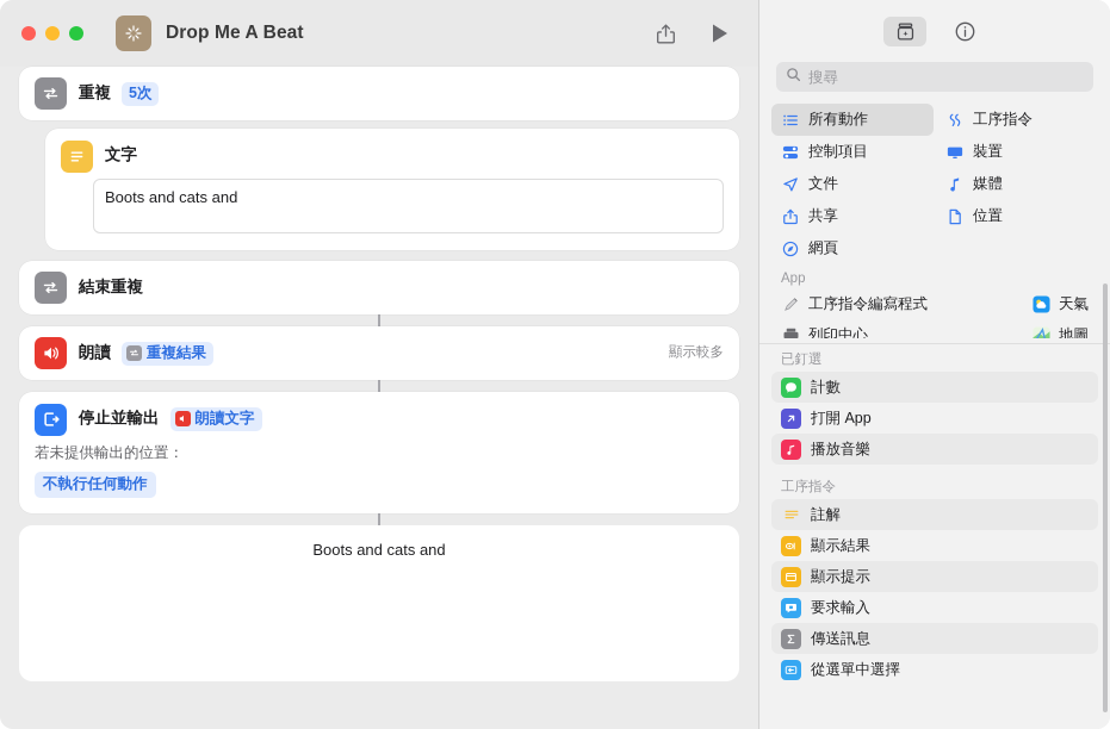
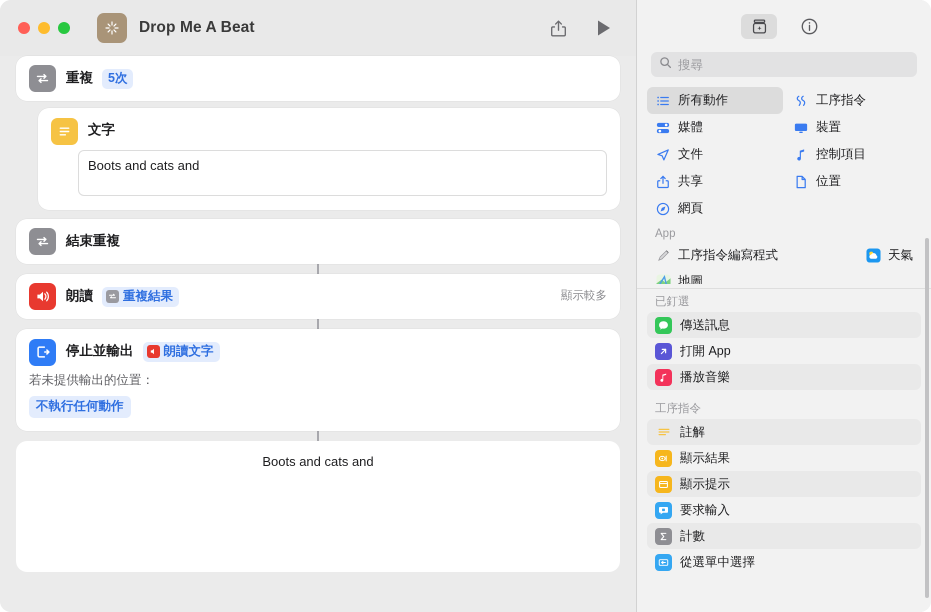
  Drop Me A Beat
  重複
  5次
  文字
  Boots and cats and
  結束重複
  朗讀
  重複結果
  顯示較多
  停止並輸出
  朗讀文字
  若未提供輸出的位置：
  不執行任何動作
  Boots and cats and
  搜尋
  所有動作
  工序指令
- 控制項目
+ 媒體
  裝置
  文件
- 媒體
+ 控制項目
  共享
  位置
  網頁
  App
  工序指令編寫程式
  天氣
- 列印中心
  地圖
  已釘選
- 計數
+ 傳送訊息
  打開 App
  播放音樂
  工序指令
  註解
  顯示結果
  顯示提示
  要求輸入
- 傳送訊息
+ 計數
  從選單中選擇
